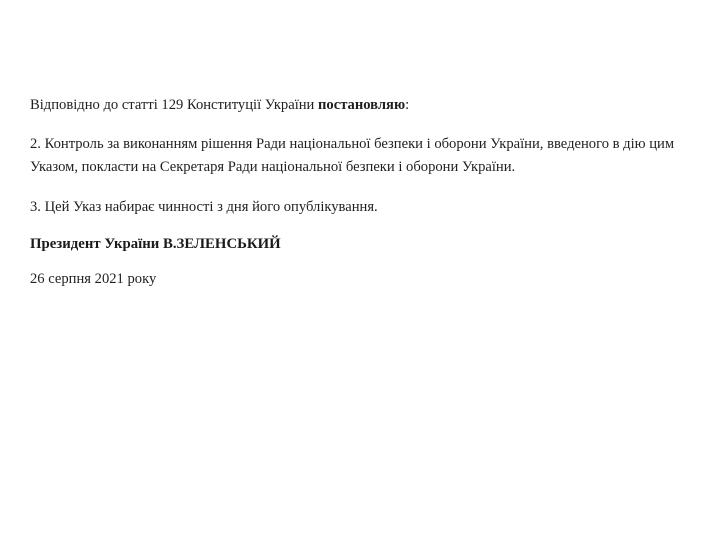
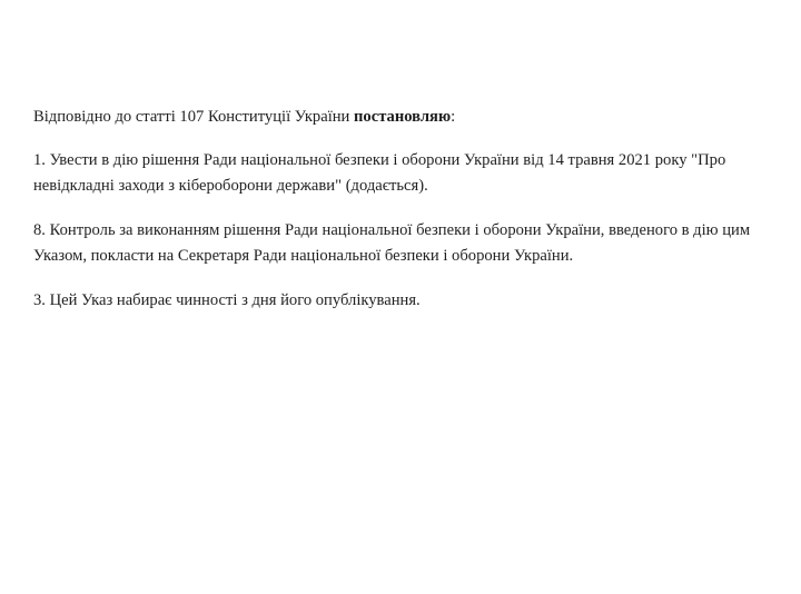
- Відповідно до статті 129 Конституції України постановляю:
+ Відповідно до статті 107 Конституції України постановляю:
+ 1. Увести в дію рішення Ради національної безпеки і оборони України від 14 травня 2021 року "Про невідкладні заходи з кібероборони держави" (додається).
- 2. Контроль за виконанням рішення Ради національної безпеки і оборони України, введеного в дію цим Указом, покласти на Секретаря Ради національної безпеки і оборони України.
+ 8. Контроль за виконанням рішення Ради національної безпеки і оборони України, введеного в дію цим Указом, покласти на Секретаря Ради національної безпеки і оборони України.
  3. Цей Указ набирає чинності з дня його опублікування.
- Президент України В.ЗЕЛЕНСЬКИЙ
- 26 серпня 2021 року
